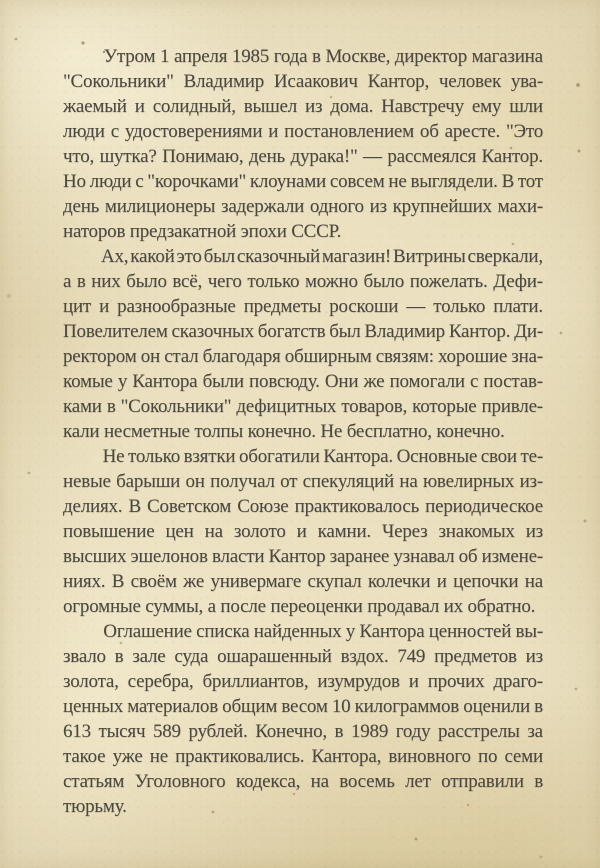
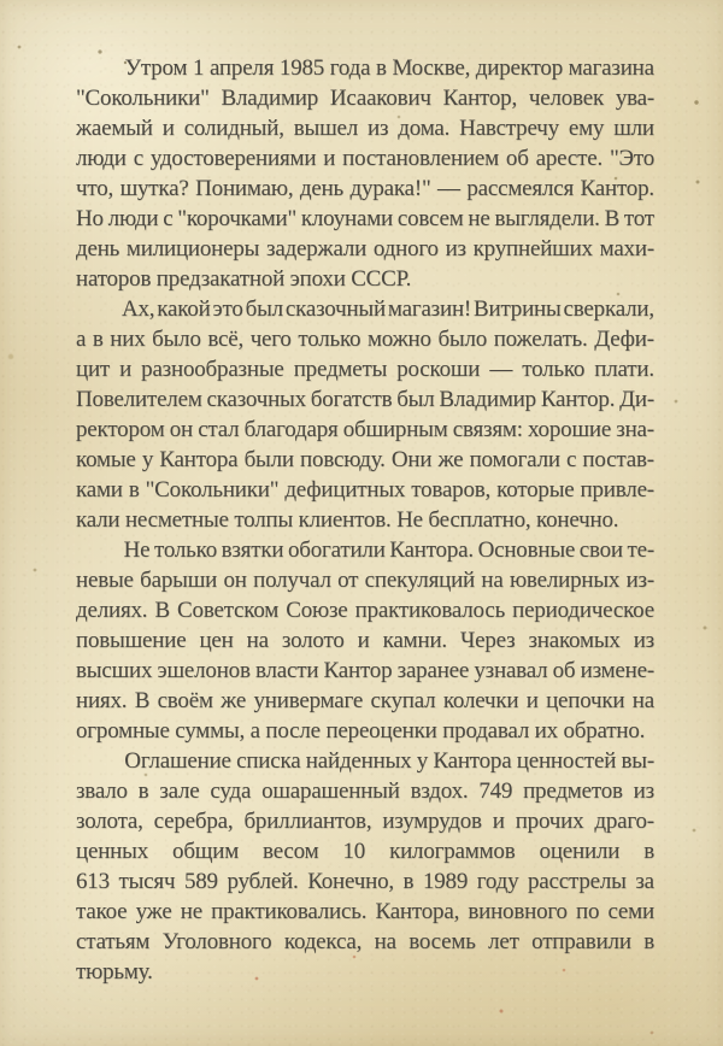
  Утром
  1
  апреля
  1985
  года
  в
  Москве,
  директор
  магазина
  "Сокольники"
  Владимир
  Исаакович
  Кантор,
  человек
  ува-
  жаемый
  и
  солидный,
  вышел
  из
  дома.
  Навстречу
  ему
  шли
  люди
  с
  удостоверениями
  и
  постановлением
  об
  аресте.
  "Это
  что,
  шутка?
  Понимаю,
  день
  дурака!"
  —
  рассмеялся
  Кантор.
  Но
  люди
  с
  "корочками"
  клоунами
  совсем
  не
  выглядели.
  В
  тот
  день
  милиционеры
  задержали
  одного
  из
  крупнейших
  махи-
  наторов предзакатной эпохи СССР.
  Ах,
  какой
  это
  был
  сказочный
  магазин!
  Витрины
  сверкали,
  а
  в
  них
  было
  всё,
  чего
  только
  можно
  было
  пожелать.
  Дефи-
  цит
  и
  разнообразные
  предметы
  роскоши
  —
  только
  плати.
  Повелителем
  сказочных
  богатств
  был
  Владимир
  Кантор.
  Ди-
  ректором
  он
  стал
  благодаря
  обширным
  связям:
  хорошие
  зна-
  комые
  у
  Кантора
  были
  повсюду.
  Они
  же
  помогали
  с
  постав-
  ками
  в
  "Сокольники"
  дефицитных
  товаров,
  которые
  привле-
- кали несметные толпы конечно. Не бесплатно, конечно.
+ кали несметные толпы клиентов. Не бесплатно, конечно.
  Не
  только
  взятки
  обогатили
  Кантора.
  Основные
  свои
  те-
  невые
  барыши
  он
  получал
  от
  спекуляций
  на
  ювелирных
  из-
  делиях.
  В
  Советском
  Союзе
  практиковалось
  периодическое
  повышение
  цен
  на
  золото
  и
  камни.
  Через
  знакомых
  из
  высших
  эшелонов
  власти
  Кантор
  заранее
  узнавал
  об
  измене-
  ниях.
  В
  своём
  же
  универмаге
  скупал
  колечки
  и
  цепочки
  на
  огромные суммы, а после переоценки продавал их обратно.
  Оглашение
  списка
  найденных
  у
  Кантора
  ценностей
  вы-
  звало
  в
  зале
  суда
  ошарашенный
  вздох.
  749
  предметов
  из
  золота,
  серебра,
  бриллиантов,
  изумрудов
  и
  прочих
  драго-
  ценных
- материалов
  общим
  весом
  10
  килограммов
  оценили
  в
  613
  тысяч
  589
  рублей.
  Конечно,
  в
  1989
  году
  расстрелы
  за
  такое
  уже
  не
  практиковались.
  Кантора,
  виновного
  по
  семи
  статьям
  Уголовного
  кодекса,
  на
  восемь
  лет
  отправили
  в
  тюрьму.
